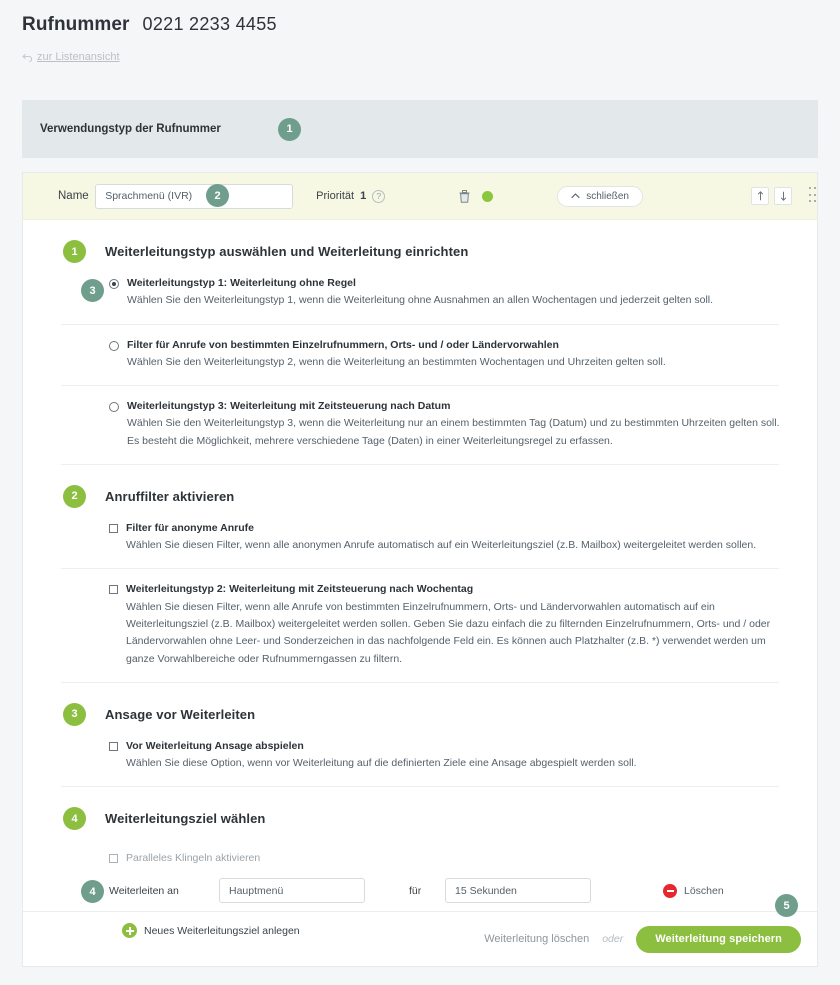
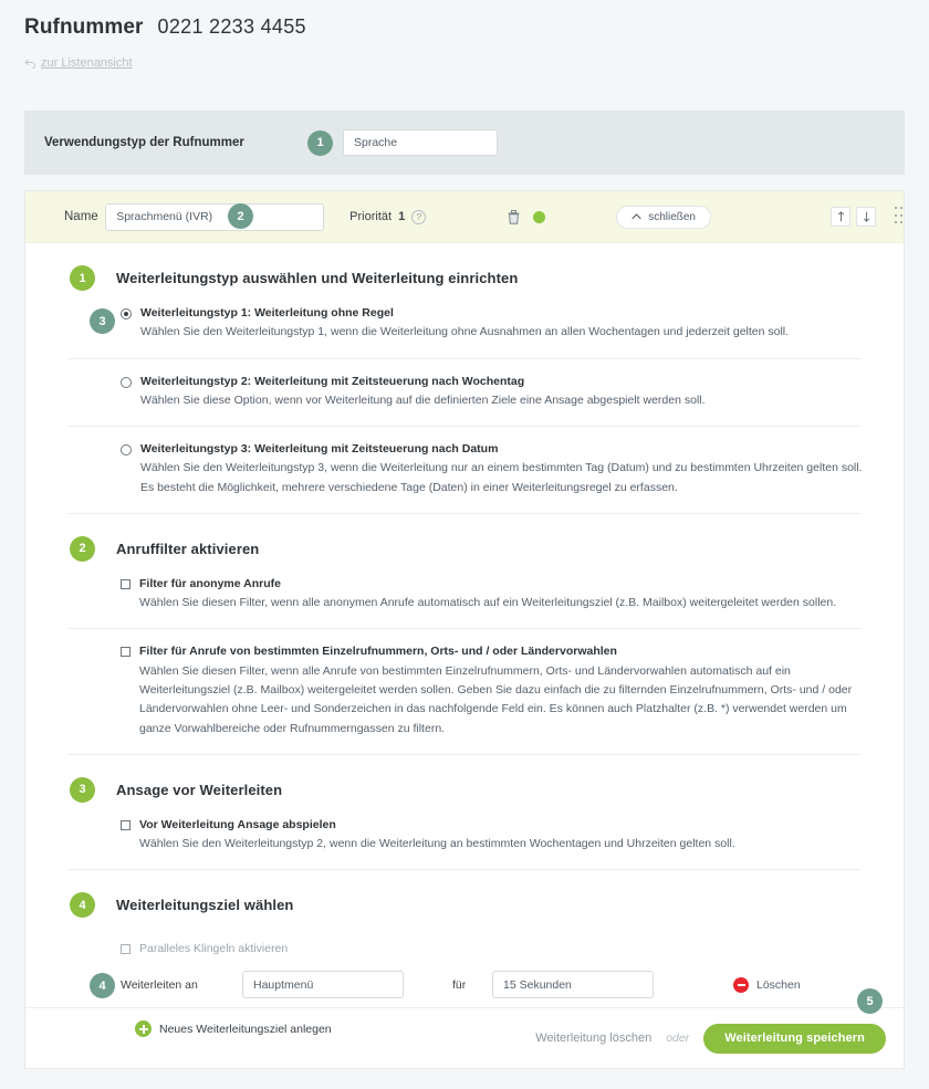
  Rufnummer
  0221 2233 4455
  zur Listenansicht
  Verwendungstyp der Rufnummer
  1
+ Sprache
  Name
  Sprachmenü (IVR)
  2
  Priorität
  1
  ?
  schließen
  1
  Weiterleitungstyp auswählen und Weiterleitung einrichten
  3
  Weiterleitungstyp 1: Weiterleitung ohne Regel
  Wählen Sie den Weiterleitungstyp 1, wenn die Weiterleitung ohne Ausnahmen an allen Wochentagen und jederzeit gelten soll.
- Filter für Anrufe von bestimmten Einzelrufnummern, Orts- und / oder Ländervorwahlen
+ Weiterleitungstyp 2: Weiterleitung mit Zeitsteuerung nach Wochentag
- Wählen Sie den Weiterleitungstyp 2, wenn die Weiterleitung an bestimmten Wochentagen und Uhrzeiten gelten soll.
+ Wählen Sie diese Option, wenn vor Weiterleitung auf die definierten Ziele eine Ansage abgespielt werden soll.
  Weiterleitungstyp 3: Weiterleitung mit Zeitsteuerung nach Datum
  Wählen Sie den Weiterleitungstyp 3, wenn die Weiterleitung nur an einem bestimmten Tag (Datum) und zu bestimmten Uhrzeiten gelten soll. Es besteht die Möglichkeit, mehrere verschiedene Tage (Daten) in einer Weiterleitungsregel zu erfassen.
  2
  Anruffilter aktivieren
  Filter für anonyme Anrufe
  Wählen Sie diesen Filter, wenn alle anonymen Anrufe automatisch auf ein Weiterleitungsziel (z.B. Mailbox) weitergeleitet werden sollen.
- Weiterleitungstyp 2: Weiterleitung mit Zeitsteuerung nach Wochentag
+ Filter für Anrufe von bestimmten Einzelrufnummern, Orts- und / oder Ländervorwahlen
  Wählen Sie diesen Filter, wenn alle Anrufe von bestimmten Einzelrufnummern, Orts- und Ländervorwahlen automatisch auf ein Weiterleitungsziel (z.B. Mailbox) weitergeleitet werden sollen. Geben Sie dazu einfach die zu filternden Einzelrufnummern, Orts- und / oder Ländervorwahlen ohne Leer- und Sonderzeichen in das nachfolgende Feld ein. Es können auch Platzhalter (z.B. *) verwendet werden um ganze Vorwahlbereiche oder Rufnummerngassen zu filtern.
  3
  Ansage vor Weiterleiten
  Vor Weiterleitung Ansage abspielen
- Wählen Sie diese Option, wenn vor Weiterleitung auf die definierten Ziele eine Ansage abgespielt werden soll.
+ Wählen Sie den Weiterleitungstyp 2, wenn die Weiterleitung an bestimmten Wochentagen und Uhrzeiten gelten soll.
  4
  Weiterleitungsziel wählen
  Paralleles Klingeln aktivieren
  4
  Weiterleiten an
  Hauptmenü
  für
  15 Sekunden
  Löschen
  Neues Weiterleitungsziel anlegen
  Weiterleitung löschen
  oder
  Weiterleitung speichern
  5
